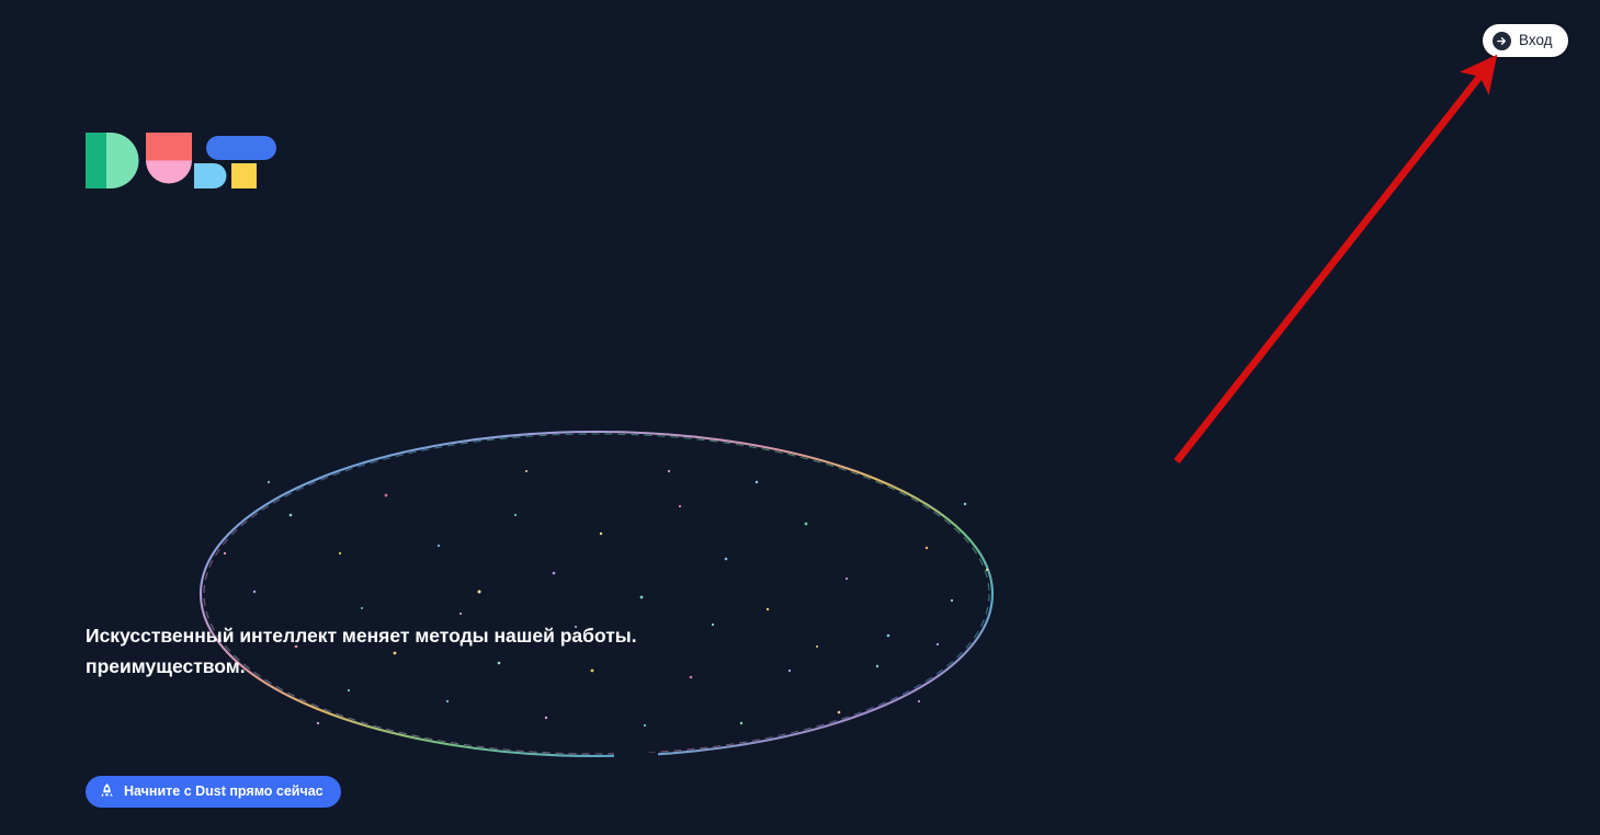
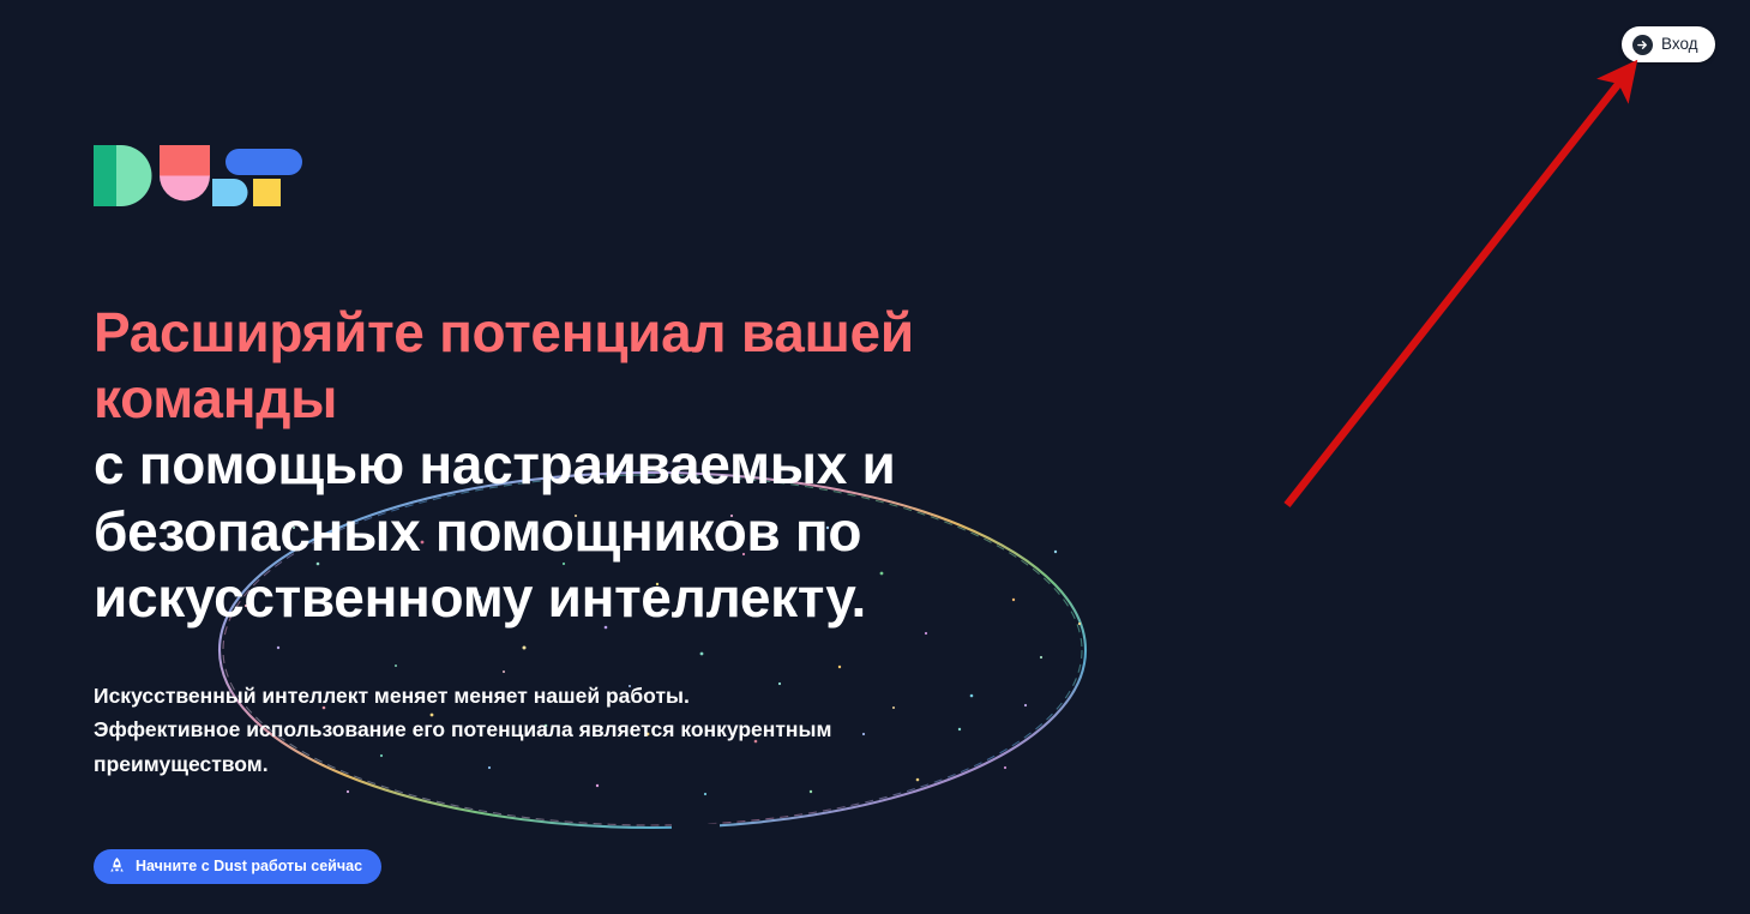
  Вход
+ Расширяйте потенциал вашей
+ команды
+ с помощью настраиваемых и
+ безопасных помощников по
+ искусственному интеллекту.
- Искусственный интеллект меняет методы нашей работы.
+ Искусственный интеллект меняет меняет нашей работы.
+ Эффективное использование его потенциала является конкурентным
  преимуществом.
- Начните с Dust прямо сейчас
+ Начните с Dust работы сейчас
